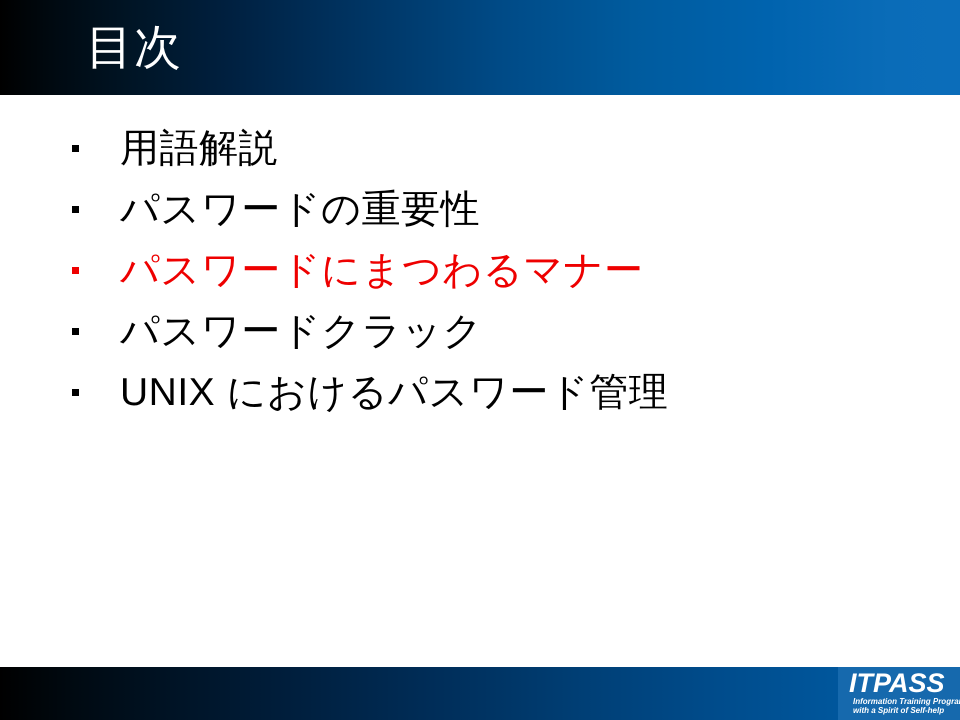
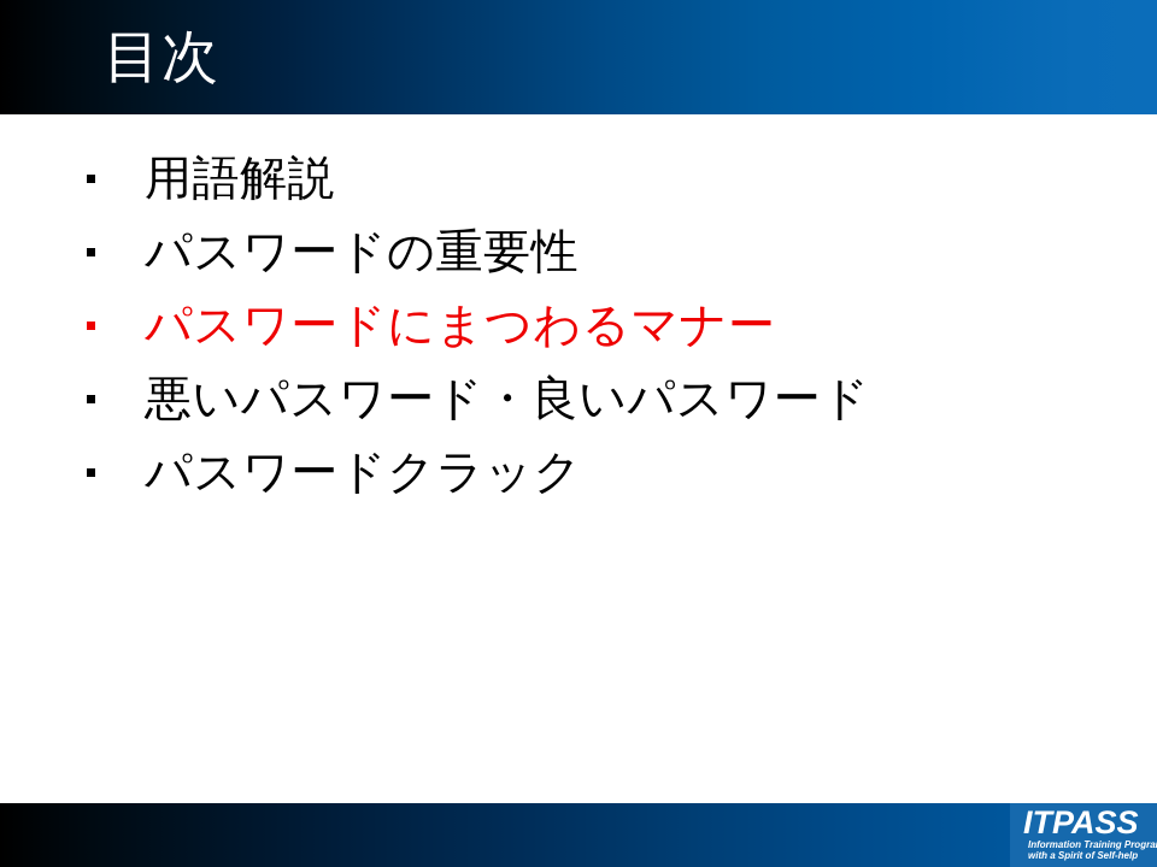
  目次
  用語解説
  パスワードの重要性
  パスワードにまつわるマナー
+ 悪いパスワード・良いパスワード
  パスワードクラック
- UNIX におけるパスワード管理
  ITPASS
  Information Training Progra
  with a Spirit of Self-help
